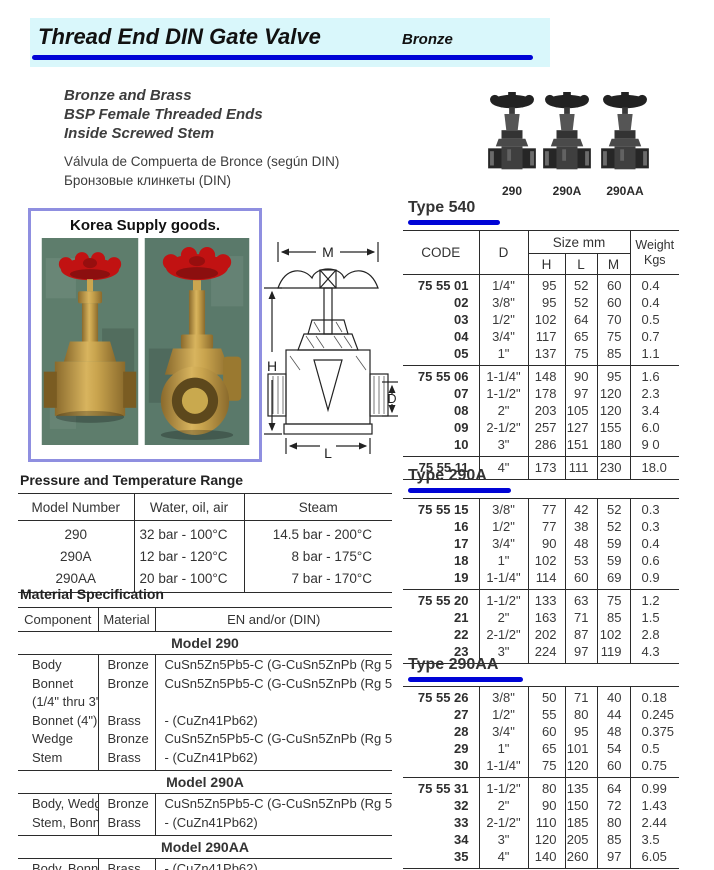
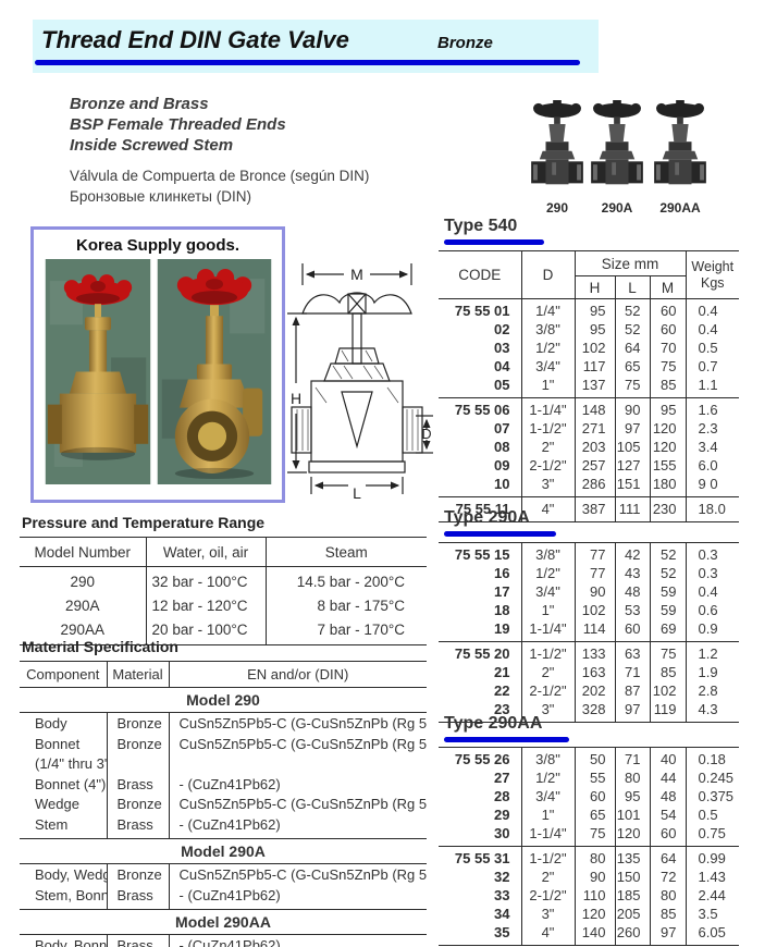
  Thread End DIN Gate Valve
  Bronze
  Bronze and Brass
  BSP Female Threaded Ends
  Inside Screwed Stem
  Válvula de Compuerta de Bronce (según DIN)
  Бронзовые клинкеты (DIN)
  290
  290A
  290AA
  Korea Supply goods.
  M
  H
  D
  L
  Pressure and Temperature Range
  Model Number	Water, oil, air	Steam
  290	32 bar - 100°C	14.5 bar - 200°C
  290A	12 bar - 120°C	8 bar - 175°C
  290AA	20 bar - 100°C	7 bar - 170°C
  Material Specification
  Component	Material	EN and/or (DIN)
  Model 290
  Body	Bronze	CuSn5Zn5Pb5-C (G-CuSn5ZnPb (Rg 5
  Bonnet	Bronze	CuSn5Zn5Pb5-C (G-CuSn5ZnPb (Rg 5
  (1/4" thru 3
  Bonnet (4")	Brass	- (CuZn41Pb62)
  Wedge	Bronze	CuSn5Zn5Pb5-C (G-CuSn5ZnPb (Rg 5
  Stem	Brass	- (CuZn41Pb62)
  Model 290A
  Body, Wed	Bronze	CuSn5Zn5Pb5-C (G-CuSn5ZnPb (Rg 5
  Stem, Bonn	Brass	- (CuZn41Pb62)
  Model 290AA
  Body, Bonn	Brass	- (CuZn41Pb62)
  Type 540
  CODE	D	Size mm	Weight Kgs
  H	L	M
  75 55 01	1/4"	95	52	60	0.4
  02	3/8"	95	52	60	0.4
  03	1/2"	102	64	70	0.5
  04	3/4"	117	65	75	0.7
  05	1"	137	75	85	1.1
  75 55 06	1-1/4"	148	90	95	1.6
- 07	1-1/2"	178	97	120	2.3
+ 07	1-1/2"	271	97	120	2.3
  08	2"	203	105	120	3.4
  09	2-1/2"	257	127	155	6.0
  10	3"	286	151	180	9 0
- 75 55 11	4"	173	111	230	18.0
+ 75 55 11	4"	387	111	230	18.0
  Type 290A
  75 55 15	3/8"	77	42	52	0.3
- 16	1/2"	77	38	52	0.3
+ 16	1/2"	77	43	52	0.3
  17	3/4"	90	48	59	0.4
  18	1"	102	53	59	0.6
  19	1-1/4"	114	60	69	0.9
  75 55 20	1-1/2"	133	63	75	1.2
- 21	2"	163	71	85	1.5
+ 21	2"	163	71	85	1.9
  22	2-1/2"	202	87	102	2.8
- 23	3"	224	97	119	4.3
+ 23	3"	328	97	119	4.3
  Type 290AA
  75 55 26	3/8"	50	71	40	0.18
  27	1/2"	55	80	44	0.245
  28	3/4"	60	95	48	0.375
  29	1"	65	101	54	0.5
  30	1-1/4"	75	120	60	0.75
  75 55 31	1-1/2"	80	135	64	0.99
  32	2"	90	150	72	1.43
  33	2-1/2"	110	185	80	2.44
  34	3"	120	205	85	3.5
  35	4"	140	260	97	6.05
